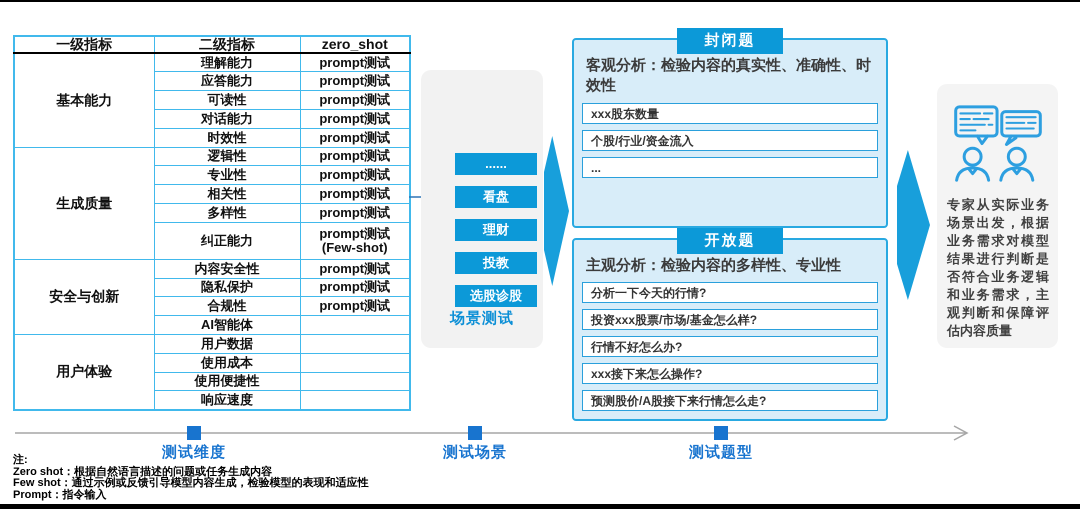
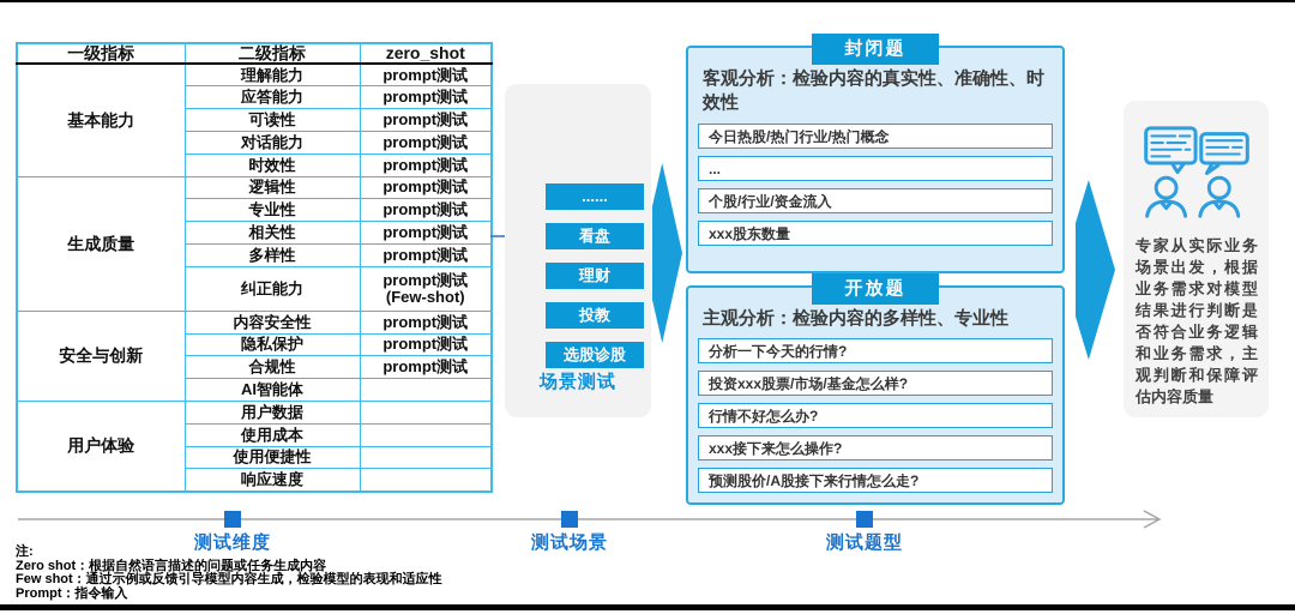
  一级指标	二级指标	zero_shot
  基本能力	理解能力	prompt测试
  应答能力	prompt测试
  可读性	prompt测试
  对话能力	prompt测试
  时效性	prompt测试
  生成质量	逻辑性	prompt测试
  专业性	prompt测试
  相关性	prompt测试
  多样性	prompt测试
  纠正能力	prompt测试 (Few-shot)
  安全与创新	内容安全性	prompt测试
  隐私保护	prompt测试
  合规性	prompt测试
  AI智能体
  用户体验	用户数据
  使用成本
  使用便捷性
  响应速度
  ......
  看盘
  理财
  投教
  选股诊股
  场景测试
  封闭题
  客观分析：检验内容的真实性、准确性、时效性
+ 今日热股/热门行业/热门概念
- xxx股东数量
+ ...
  个股/行业/资金流入
- ...
+ xxx股东数量
  开放题
  主观分析：检验内容的多样性、专业性
  分析一下今天的行情?
  投资xxx股票/市场/基金怎么样?
  行情不好怎么办?
  xxx接下来怎么操作?
  预测股价/A股接下来行情怎么走?
  专家从实际业务场景出发，根据业务需求对模型结果进行判断是否符合业务逻辑和业务需求，主观判断和保障评估内容质量
  测试维度
  测试场景
  测试题型
  注:
  Zero shot：根据自然语言描述的问题或任务生成内容
  Few shot：通过示例或反馈引导模型内容生成，检验模型的表现和适应性
  Prompt：指令输入
